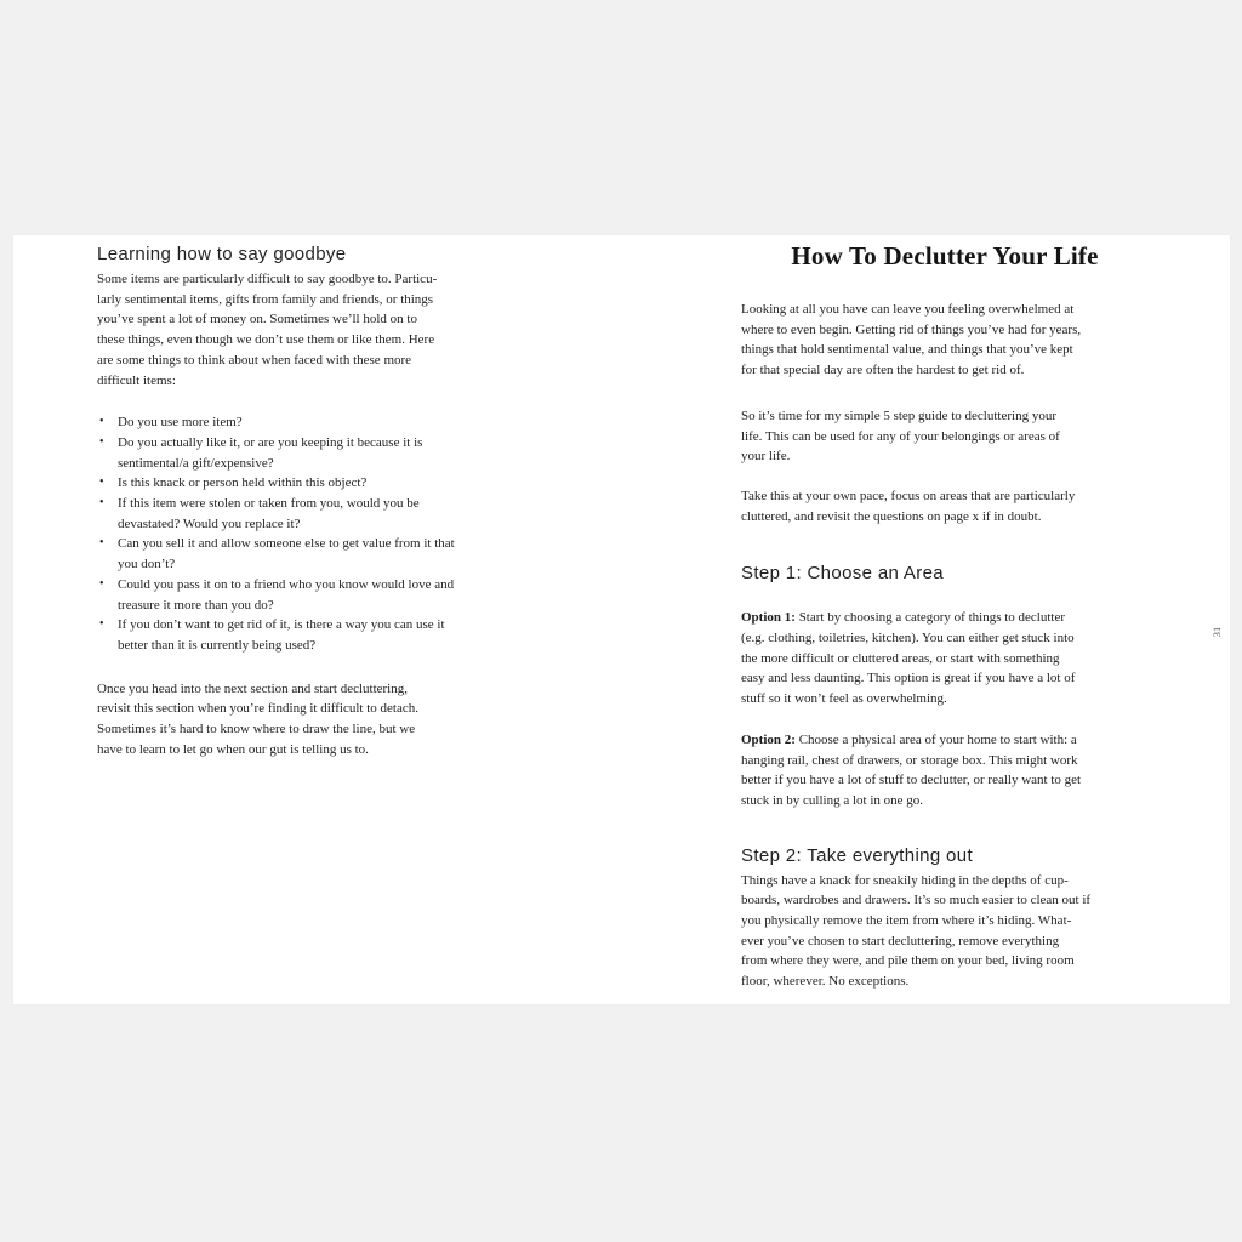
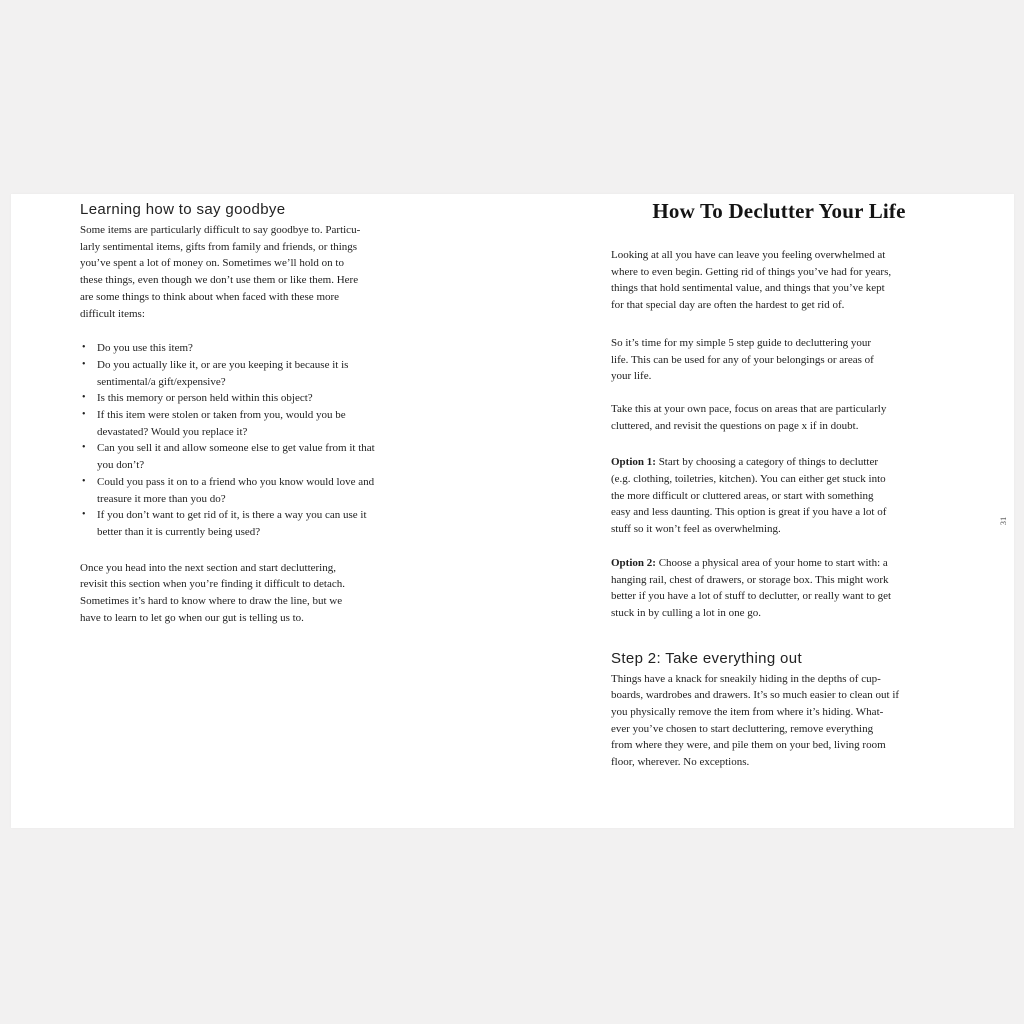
  Learning how to say goodbye
  Some items are particularly difficult to say goodbye to. Particu-
  larly sentimental items, gifts from family and friends, or things
  you’ve spent a lot of money on. Sometimes we’ll hold on to
  these things, even though we don’t use them or like them. Here
  are some things to think about when faced with these more
  difficult items:
  •
- Do you use more item?
+ Do you use this item?
  •
  Do you actually like it, or are you keeping it because it is
  sentimental/a gift/expensive?
  •
- Is this knack or person held within this object?
+ Is this memory or person held within this object?
  •
  If this item were stolen or taken from you, would you be
  devastated? Would you replace it?
  •
  Can you sell it and allow someone else to get value from it that
  you don’t?
  •
  Could you pass it on to a friend who you know would love and
  treasure it more than you do?
  •
  If you don’t want to get rid of it, is there a way you can use it
  better than it is currently being used?
  Once you head into the next section and start decluttering,
  revisit this section when you’re finding it difficult to detach.
  Sometimes it’s hard to know where to draw the line, but we
  have to learn to let go when our gut is telling us to.
  How To Declutter Your Life
  Looking at all you have can leave you feeling overwhelmed at
  where to even begin. Getting rid of things you’ve had for years,
  things that hold sentimental value, and things that you’ve kept
  for that special day are often the hardest to get rid of.
  So it’s time for my simple 5 step guide to decluttering your
  life. This can be used for any of your belongings or areas of
  your life.
  Take this at your own pace, focus on areas that are particularly
  cluttered, and revisit the questions on page x if in doubt.
- Step 1: Choose an Area
  Option 1: Start by choosing a category of things to declutter
  (e.g. clothing, toiletries, kitchen). You can either get stuck into
  the more difficult or cluttered areas, or start with something
  easy and less daunting. This option is great if you have a lot of
  stuff so it won’t feel as overwhelming.
  Option 2: Choose a physical area of your home to start with: a
  hanging rail, chest of drawers, or storage box. This might work
  better if you have a lot of stuff to declutter, or really want to get
  stuck in by culling a lot in one go.
  Step 2: Take everything out
  Things have a knack for sneakily hiding in the depths of cup-
  boards, wardrobes and drawers. It’s so much easier to clean out if
  you physically remove the item from where it’s hiding. What-
  ever you’ve chosen to start decluttering, remove everything
  from where they were, and pile them on your bed, living room
  floor, wherever. No exceptions.
